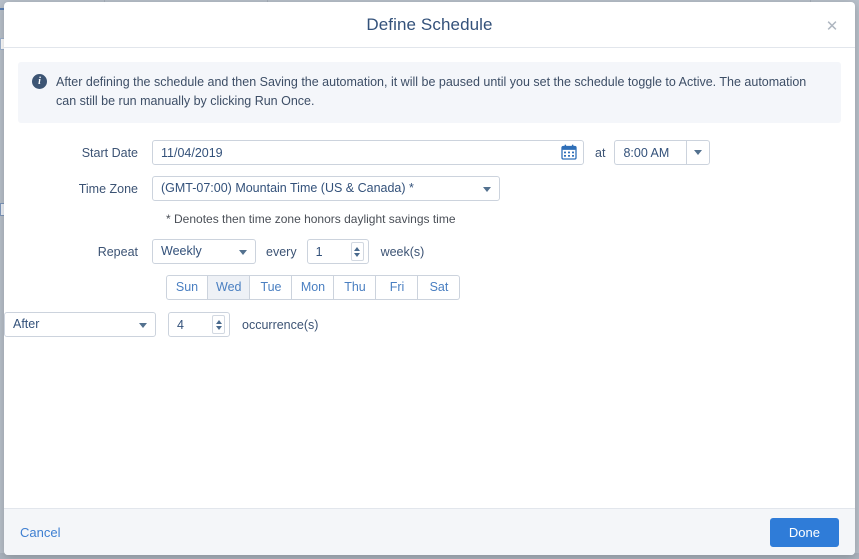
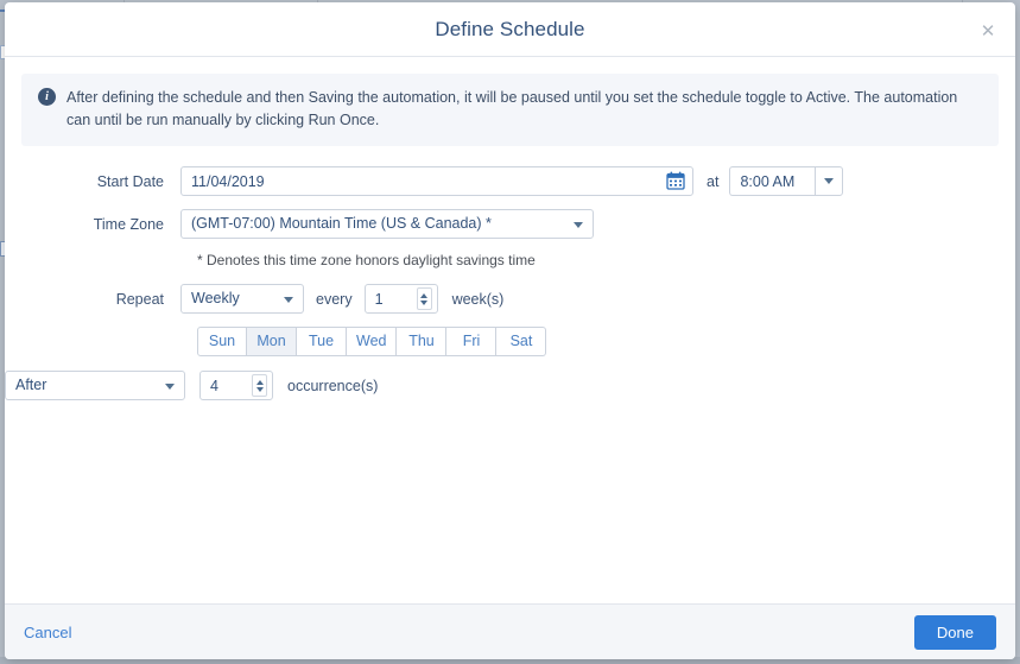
  Define Schedule
  ✕
  i
- After defining the schedule and then Saving the automation, it will be paused until you set the schedule toggle to Active. The automation can still be run manually by clicking Run Once.
+ After defining the schedule and then Saving the automation, it will be paused until you set the schedule toggle to Active. The automation can until be run manually by clicking Run Once.
  Start Date
  11/04/2019
  at
  8:00 AM
  Time Zone
  (GMT-07:00) Mountain Time (US & Canada) *
- * Denotes then time zone honors daylight savings time
+ * Denotes this time zone honors daylight savings time
  Repeat
  Weekly
  every
  1
  week(s)
  Sun
- Wed
+ Mon
  Tue
- Mon
+ Wed
  Thu
  Fri
  Sat
  After
  4
  occurrence(s)
  Cancel
  Done
